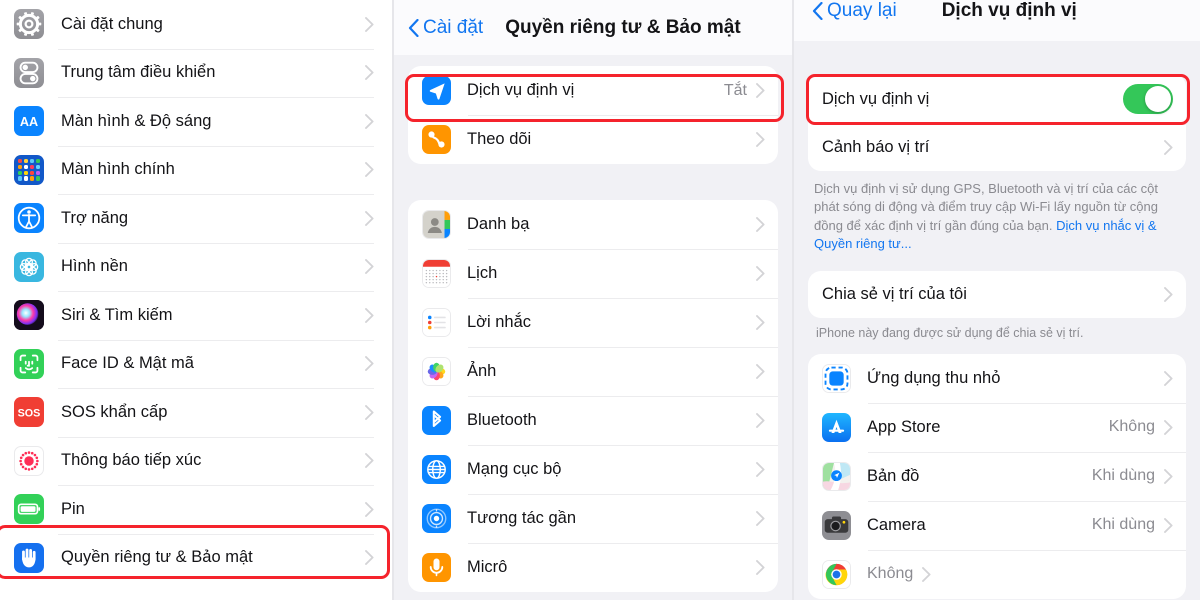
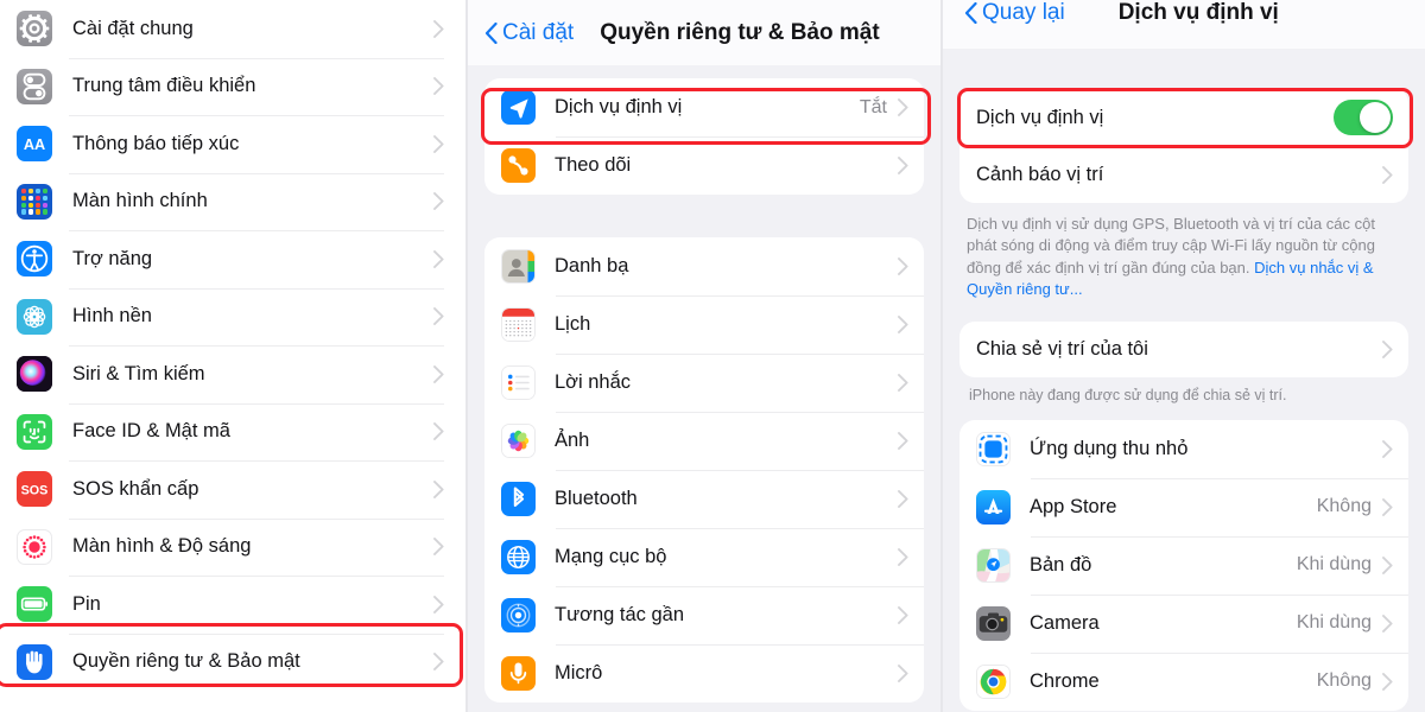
  Cài đặt chung
  Trung tâm điều khiển
  AA
- Màn hình & Độ sáng
+ Thông báo tiếp xúc
  Màn hình chính
  Trợ năng
  Hình nền
  Siri & Tìm kiếm
  Face ID & Mật mã
  SOS
  SOS khẩn cấp
- Thông báo tiếp xúc
+ Màn hình & Độ sáng
  Pin
  Quyền riêng tư & Bảo mật
  Cài đặt
  Quyền riêng tư & Bảo mật
  Dịch vụ định vị
  Tắt
  Theo dõi
  Danh bạ
  Lịch
  Lời nhắc
  Ảnh
  Bluetooth
  Mạng cục bộ
  Tương tác gần
  Micrô
  Quay lại
  Dịch vụ định vị
  Dịch vụ định vị
  Cảnh báo vị trí
  Dịch vụ định vị sử dụng GPS, Bluetooth và vị trí của các cột phát sóng di động và điểm truy cập Wi-Fi lấy nguồn từ cộng đồng để xác định vị trí gần đúng của bạn. Dịch vụ nhắc vị & Quyền riêng tư...
  Chia sẻ vị trí của tôi
  iPhone này đang được sử dụng để chia sẻ vị trí.
  Ứng dụng thu nhỏ
  App Store
  Không
  Bản đồ
  Khi dùng
  Camera
  Khi dùng
+ Chrome
  Không
